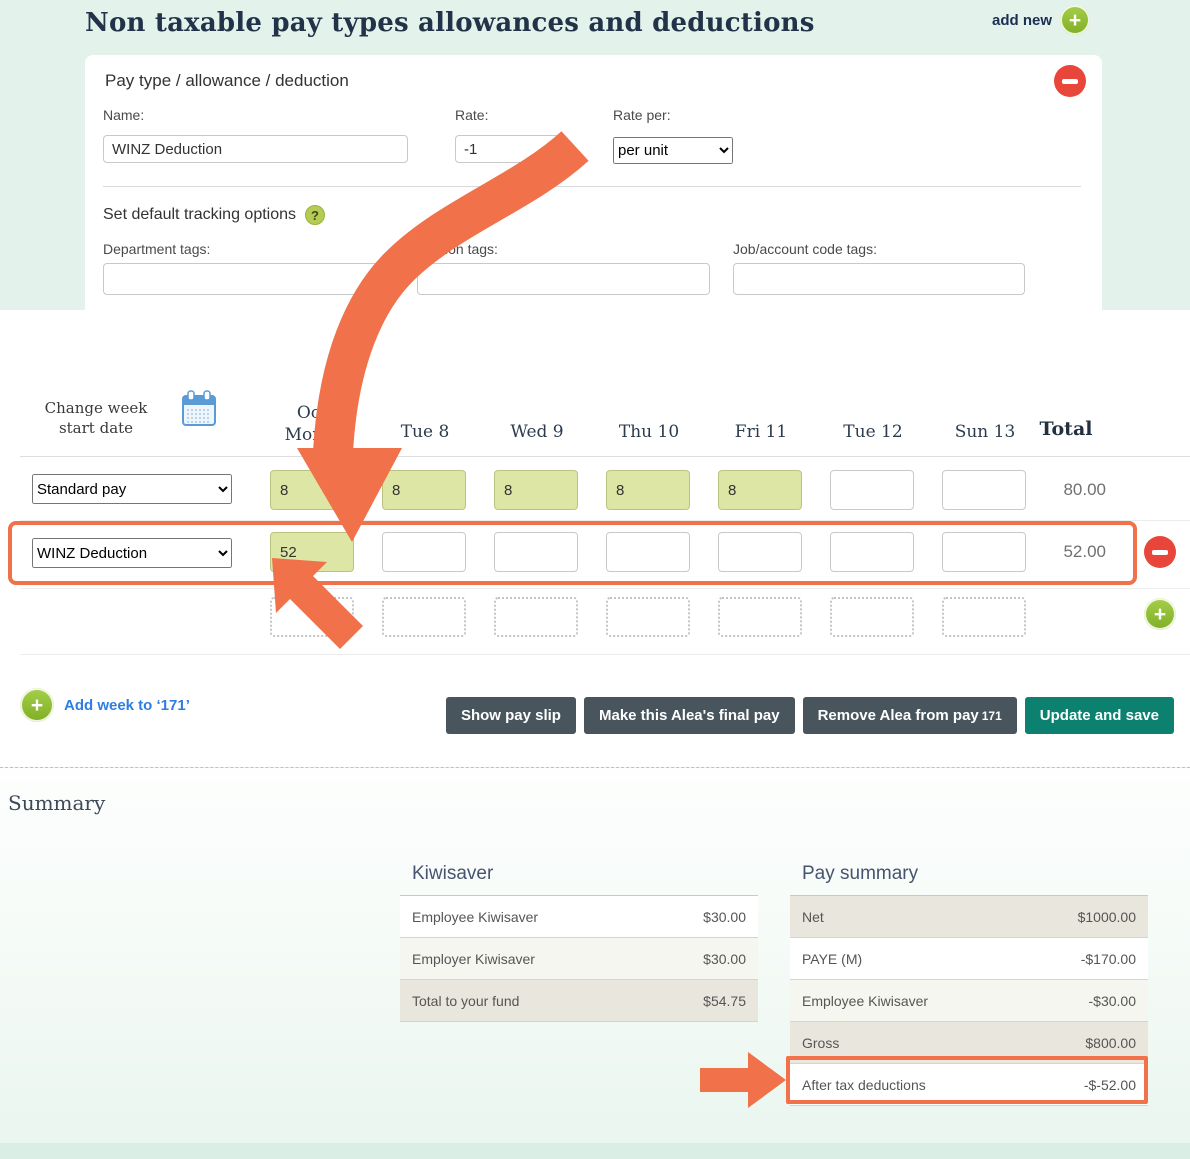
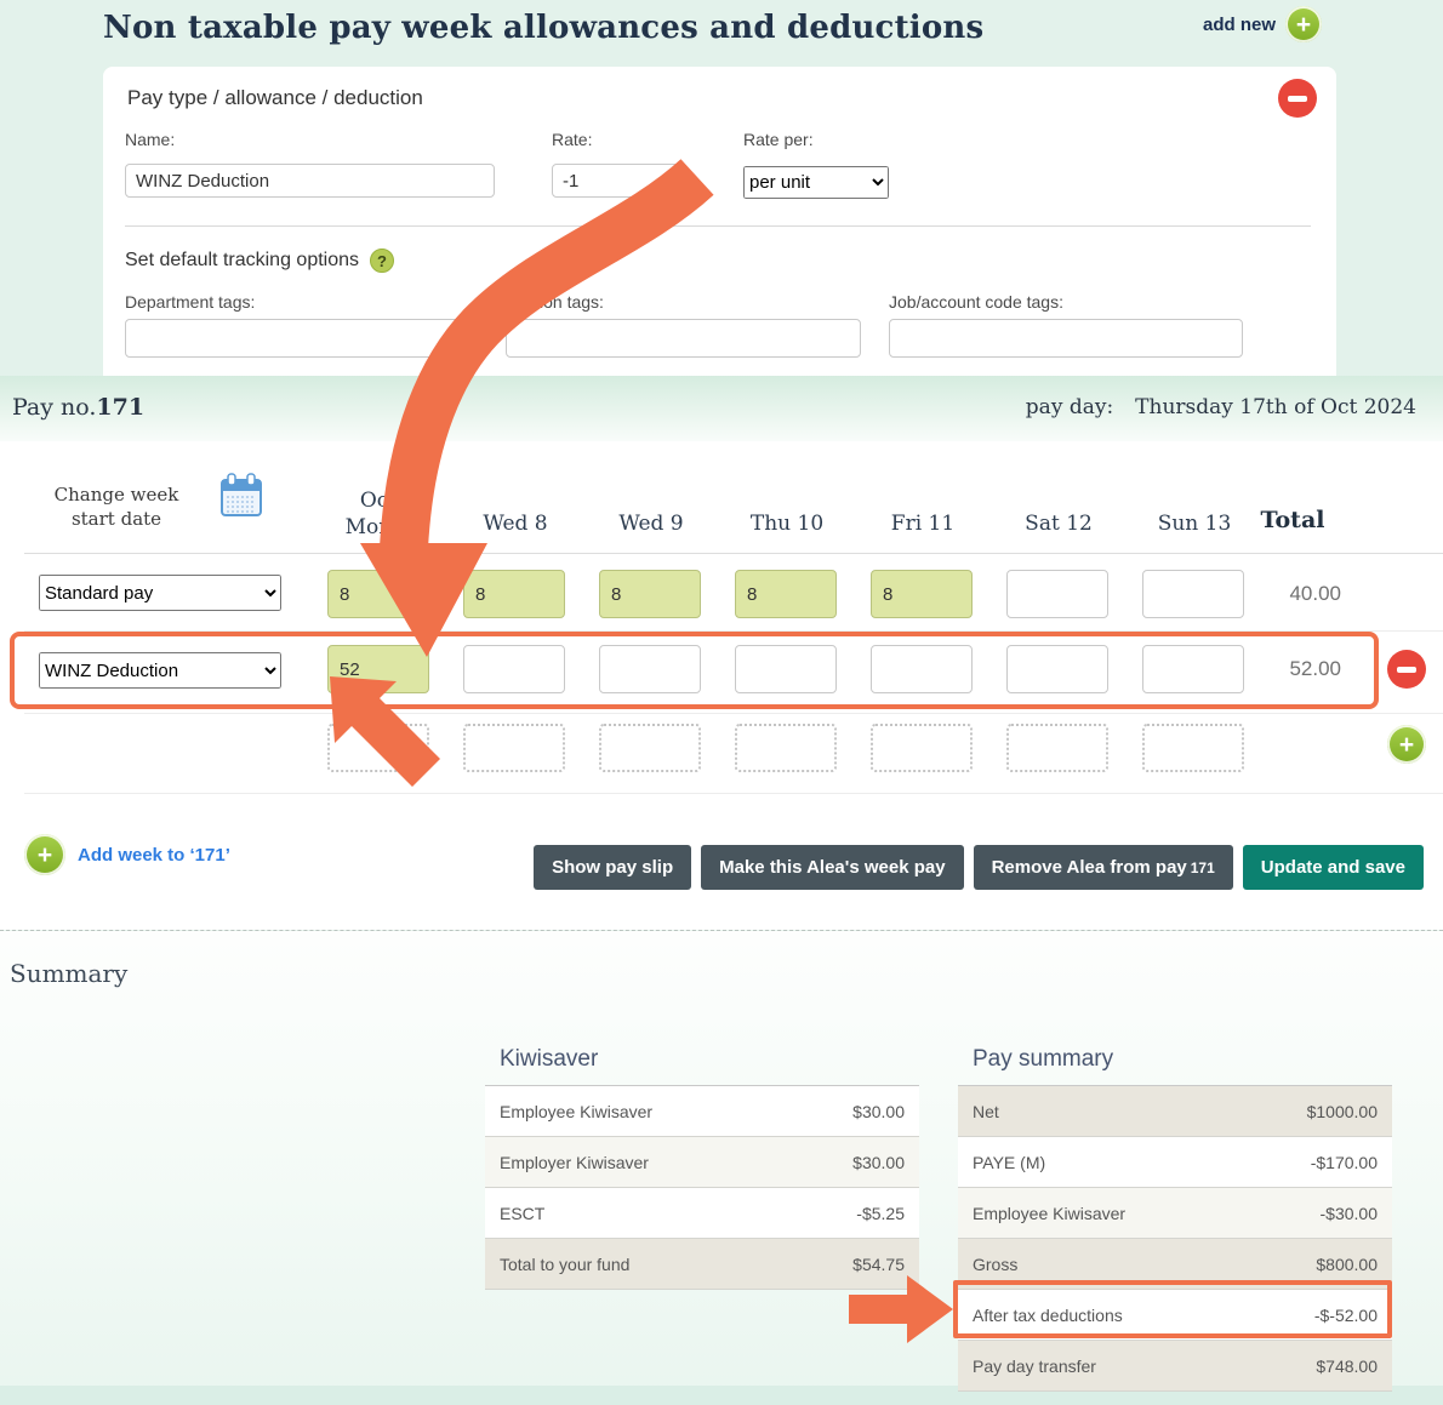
- Non taxable pay types allowances and deductions
+ Non taxable pay week allowances and deductions
  add new
  +
  Pay type / allowance / deduction
  Name:
  WINZ Deduction
  Rate:
  -1
  Rate per:
  per unit
  Set default tracking options
  ?
  Department tags:
  Job/account code tags:
+ Pay no.171
+ pay day:
+ Thursday 17th of Oct 2024
  Change week
  start date
- Tue 8
+ Wed 8
  Wed 9
  Thu 10
  Fri 11
- Tue 12
+ Sat 12
  Sun 13
  Total
  Standard pay
  8
  8
  8
  8
  8
- 80.00
+ 40.00
  WINZ Deduction
  52
  52.00
  +
  +
  Add week to ‘171’
  Show pay slip
- Make this Alea's final pay
+ Make this Alea's week pay
  Remove Alea from pay
  171
  Update and save
  Summary
  Kiwisaver
  Employee Kiwisaver
  $30.00
  Employer Kiwisaver
  $30.00
+ ESCT
+ -$5.25
  Total to your fund
  $54.75
  Pay summary
  Net
  $1000.00
  PAYE (M)
  -$170.00
  Employee Kiwisaver
  -$30.00
  Gross
  $800.00
  After tax deductions
  -$-52.00
+ Pay day transfer
+ $748.00
